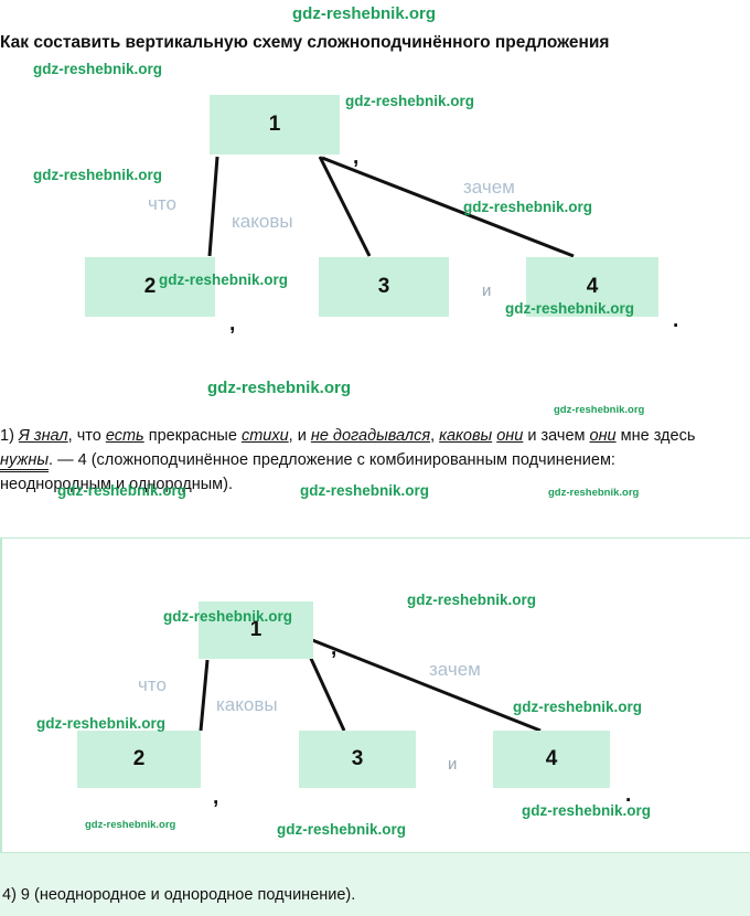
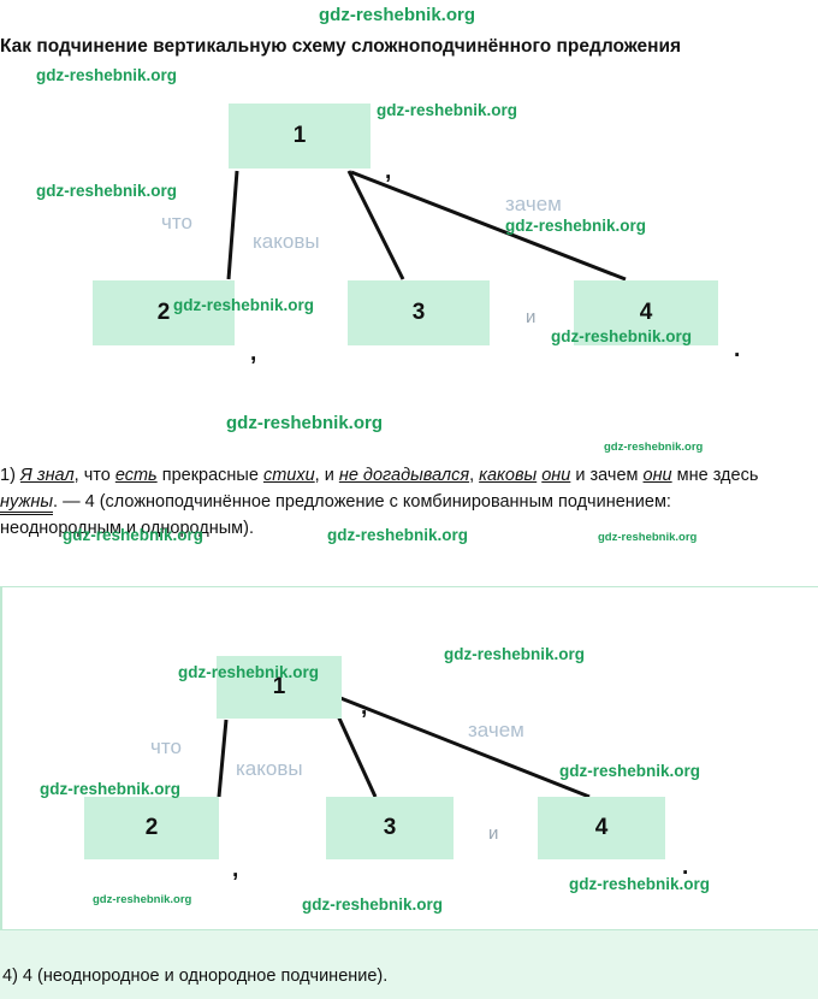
- Как составить вертикальную схему сложноподчинённого предложения
+ Как подчинение вертикальную схему сложноподчинённого предложения
  1
  2
  3
  4
  что
  каковы
  зачем
  и
  ,
  ,
  .
  1) Я знал, что есть прекрасные стихи, и не догадывался, каковы они и зачем они мне здесь нужны. — 4 (сложноподчинённое предложение с комбинированным подчинением: неоднородным и однородным).
  1
  2
  3
  4
  что
  каковы
  зачем
  и
  ,
  ,
  .
- 4) 9 (неоднородное и однородное подчинение).
+ 4) 4 (неоднородное и однородное подчинение).
  gdz-reshebnik.org
  gdz-reshebnik.org
  gdz-reshebnik.org
  gdz-reshebnik.org
  gdz-reshebnik.org
  gdz-reshebnik.org
  gdz-reshebnik.org
  gdz-reshebnik.org
  gdz-reshebnik.org
  gdz-reshebnik.org
  gdz-reshebnik.org
  gdz-reshebnik.org
  gdz-reshebnik.org
  gdz-reshebnik.org
  gdz-reshebnik.org
  gdz-reshebnik.org
  gdz-reshebnik.org
  gdz-reshebnik.org
  gdz-reshebnik.org
